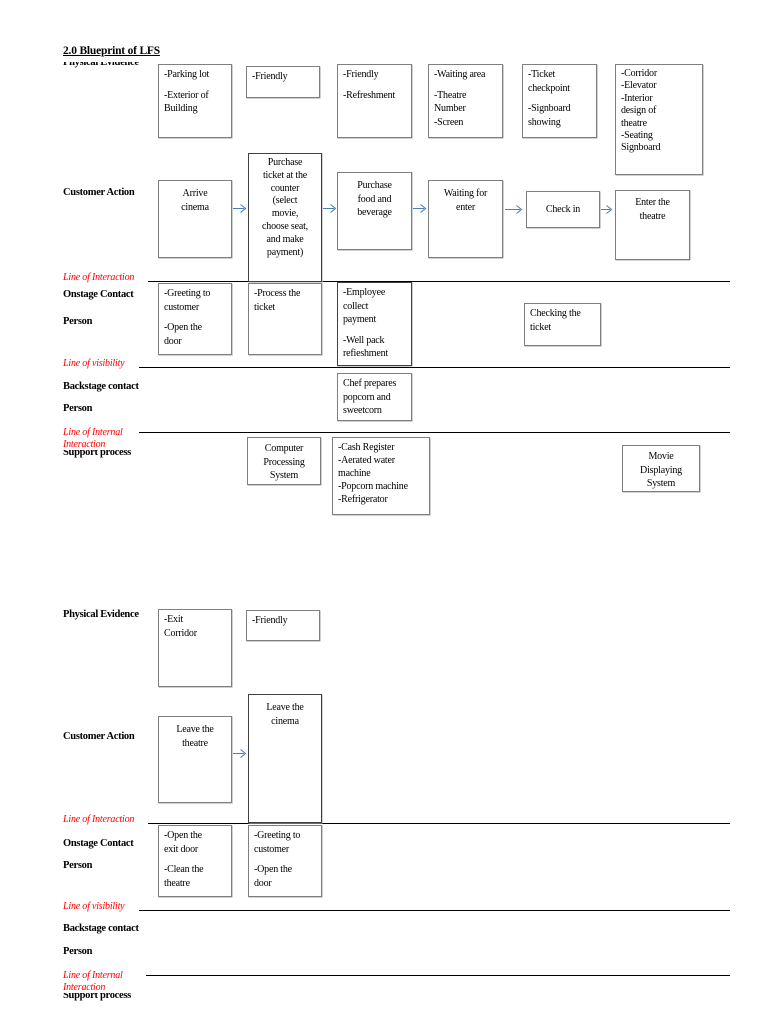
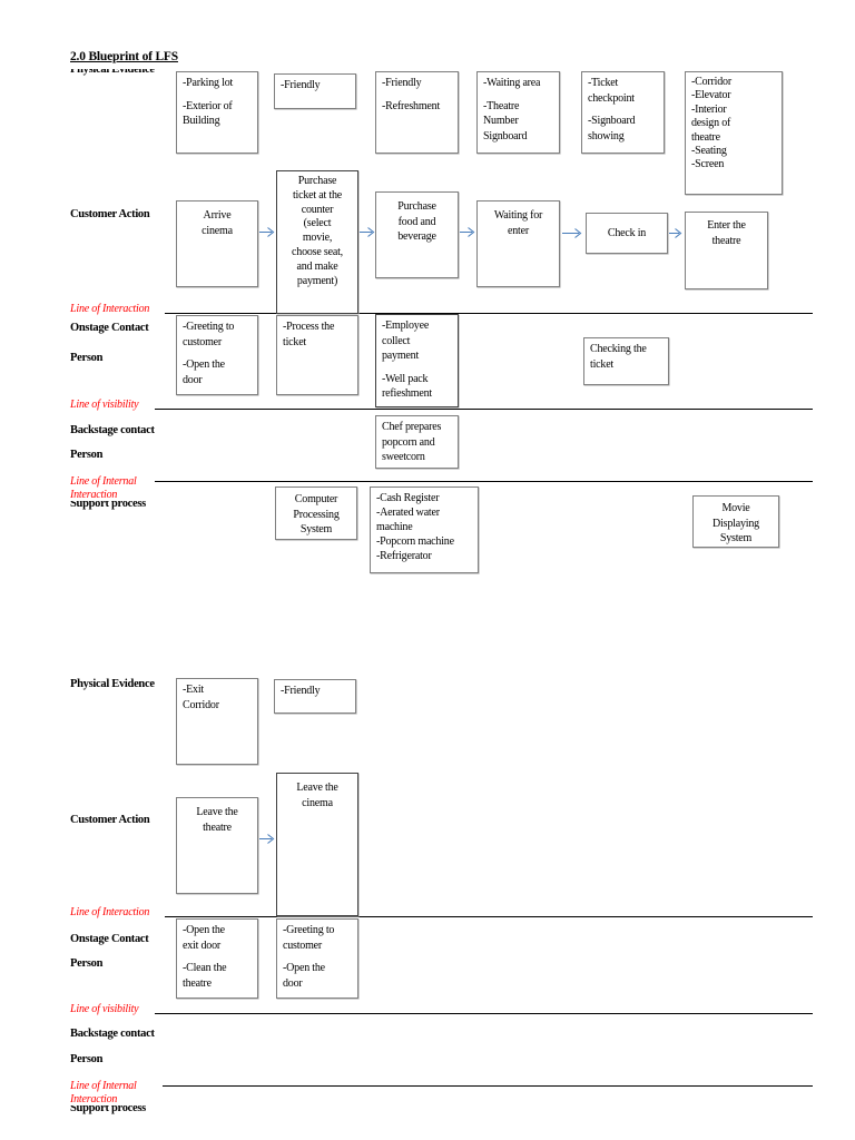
  2.0 Blueprint of LFS
  Physical Evidence
  Customer Action
  Line of Interaction
  Onstage Contact
  Person
  Line of visibility
  Backstage contact
  Person
  Line of Internal Interaction
  Support process
  -Parking lot
  -Exterior of
  Building
  -Friendly
  -Friendly
  -Refreshment
  -Waiting area
  -Theatre
  Number
- -Screen
+ Signboard
  -Ticket
  checkpoint
  -Signboard
  showing
  -Corridor
  -Elevator
  -Interior
  design of
  theatre
  -Seating
- Signboard
+ -Screen
  Arrive
  cinema
  Purchase
  ticket at the
  counter
  (select
  movie,
  choose seat,
  and make
  payment)
  Purchase
  food and
  beverage
  Waiting for
  enter
  Check in
  Enter the
  theatre
  -Greeting to
  customer
  -Open the
  door
  -Process the
  ticket
  -Employee
  collect
  payment
  -Well pack
  refieshment
  Checking the
  ticket
  Chef prepares
  popcorn and
  sweetcorn
  Computer
  Processing
  System
  -Cash Register
  -Aerated water
  machine
  -Popcorn machine
  -Refrigerator
  Movie
  Displaying
  System
  Physical Evidence
  Customer Action
  Line of Interaction
  Onstage Contact
  Person
  Line of visibility
  Backstage contact
  Person
  Line of Internal Interaction
  Support process
  -Exit
  Corridor
  -Friendly
  Leave the
  theatre
  Leave the
  cinema
  -Open the
  exit door
  -Clean the
  theatre
  -Greeting to
  customer
  -Open the
  door
